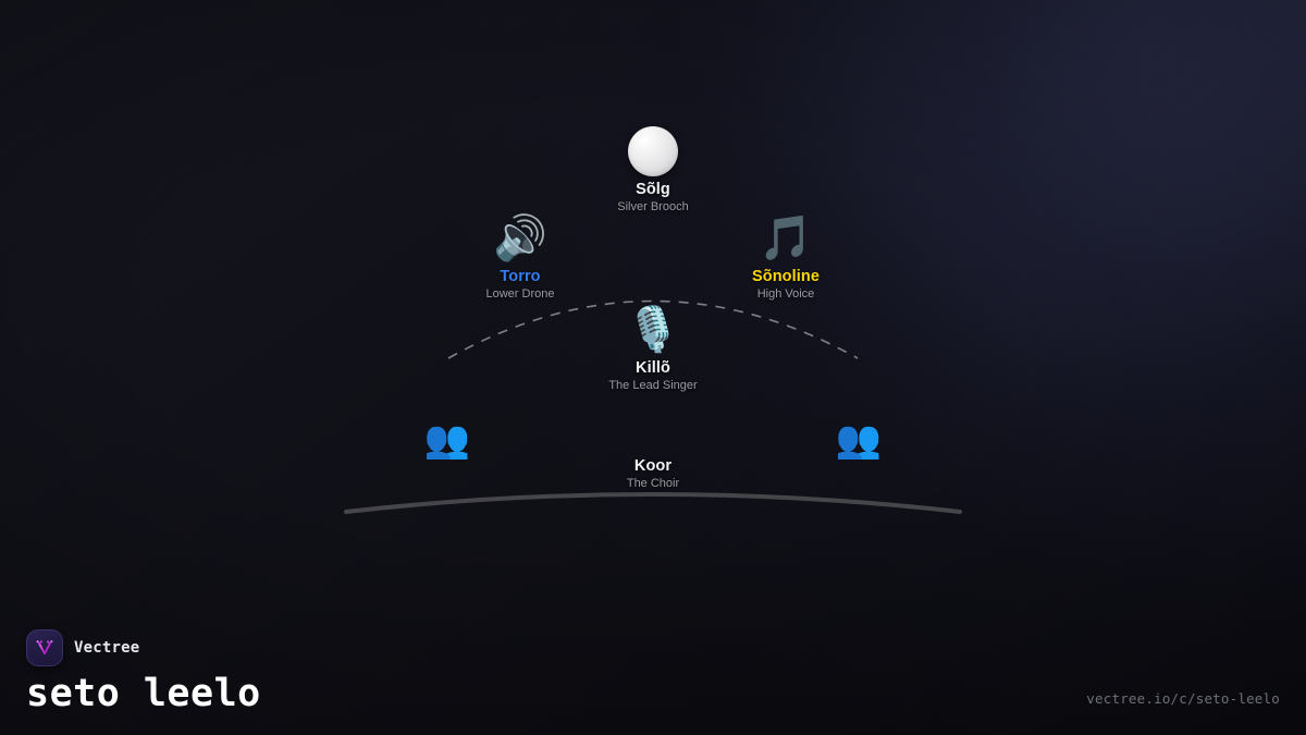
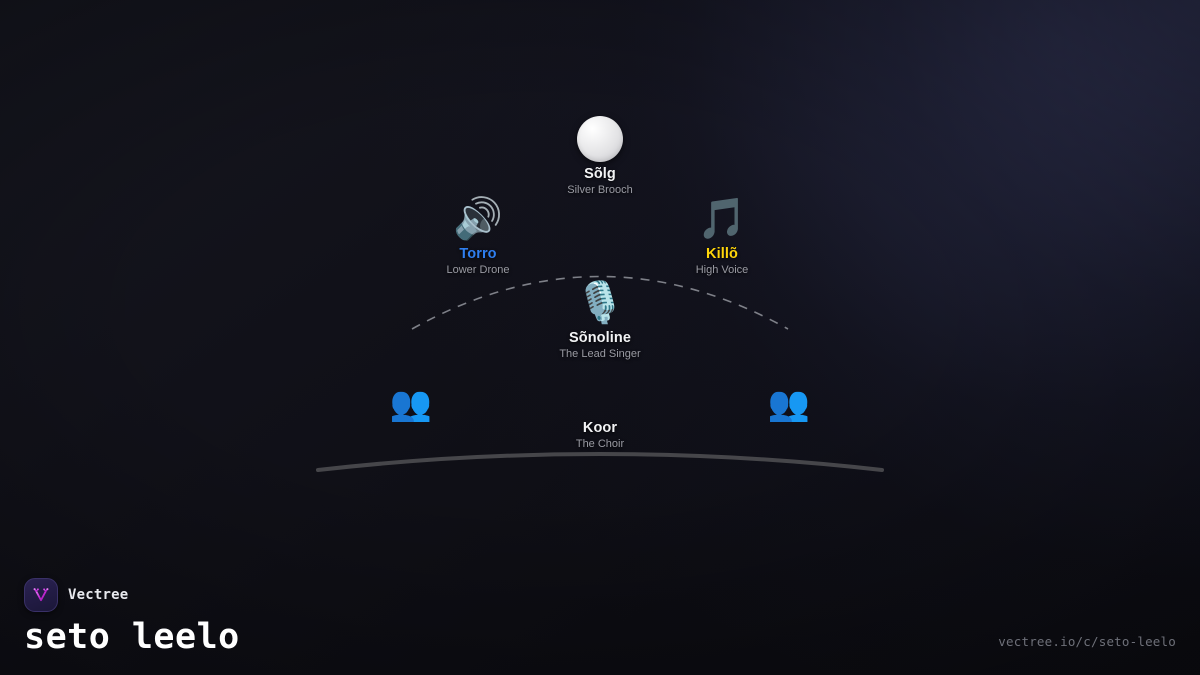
  Sõlg
  Silver Brooch
  🔊
  Torro
  Lower Drone
  🎵
- Sõnoline
+ Killõ
  High Voice
  🎙️
- Killõ
+ Sõnoline
  The Lead Singer
  👥
  👥
  Koor
  The Choir
  Vectree
  seto leelo
  vectree.io/c/seto-leelo
